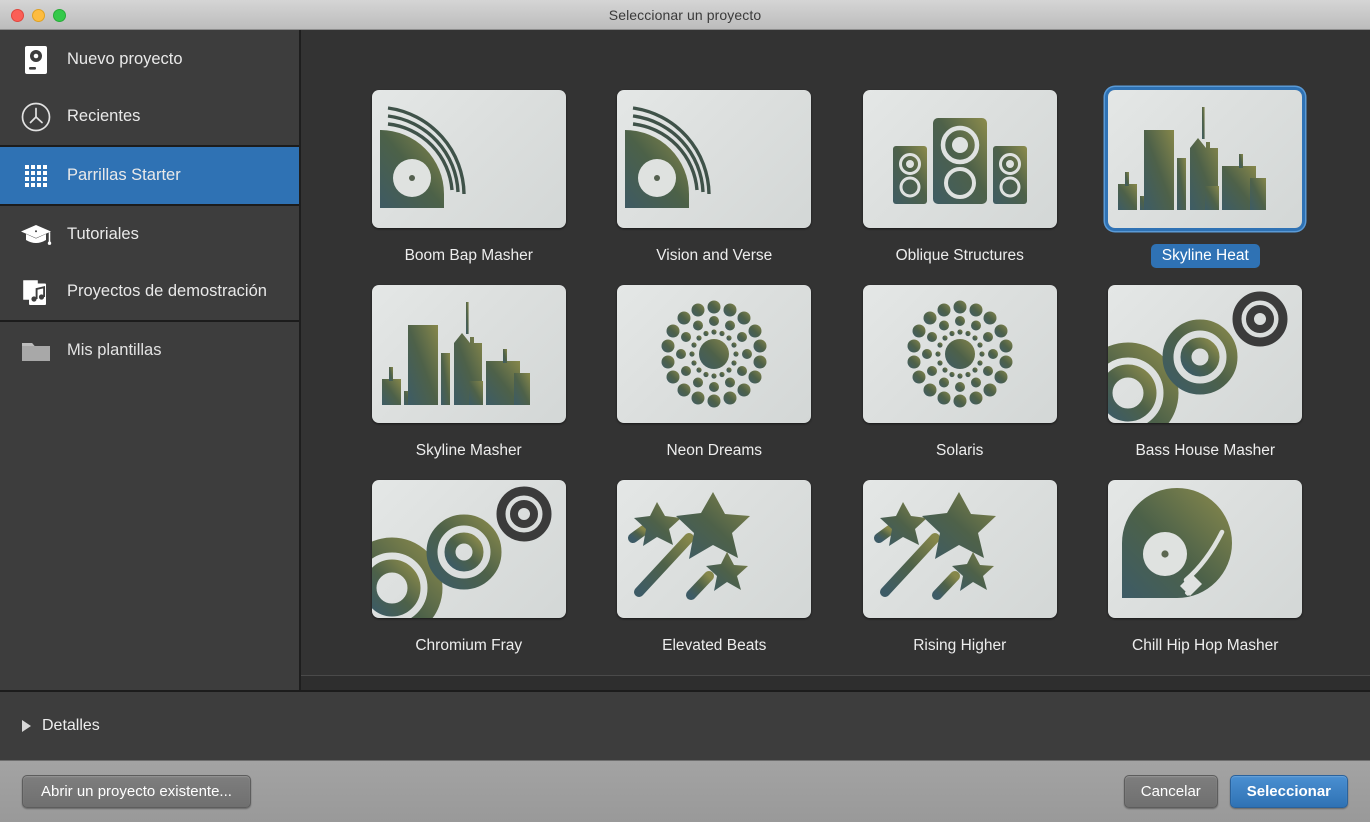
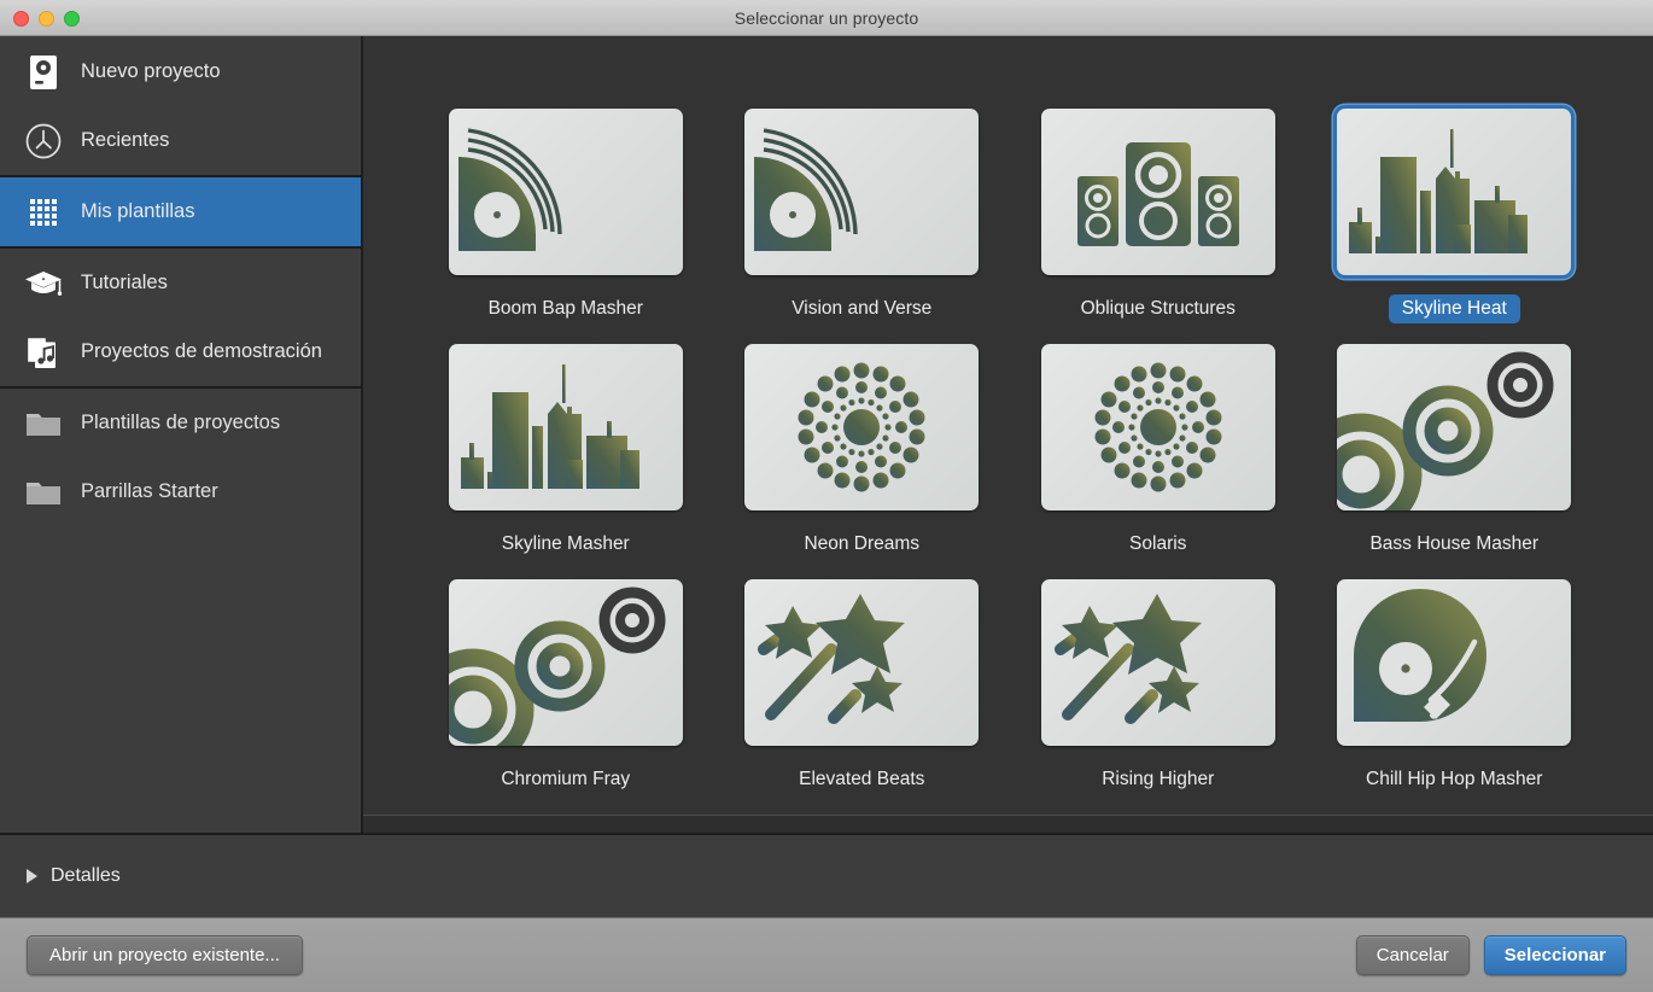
  Seleccionar un proyecto
  Nuevo proyecto
  Recientes
- Parrillas Starter
+ Mis plantillas
  Tutoriales
  Proyectos de demostración
+ Plantillas de proyectos
- Mis plantillas
+ Parrillas Starter
  Boom Bap Masher
  Vision and Verse
  Oblique Structures
  Skyline Heat
  Skyline Masher
  Neon Dreams
  Solaris
  Bass House Masher
  Chromium Fray
  Elevated Beats
  Rising Higher
  Chill Hip Hop Masher
  Detalles
  Abrir un proyecto existente...
  Cancelar
  Seleccionar
